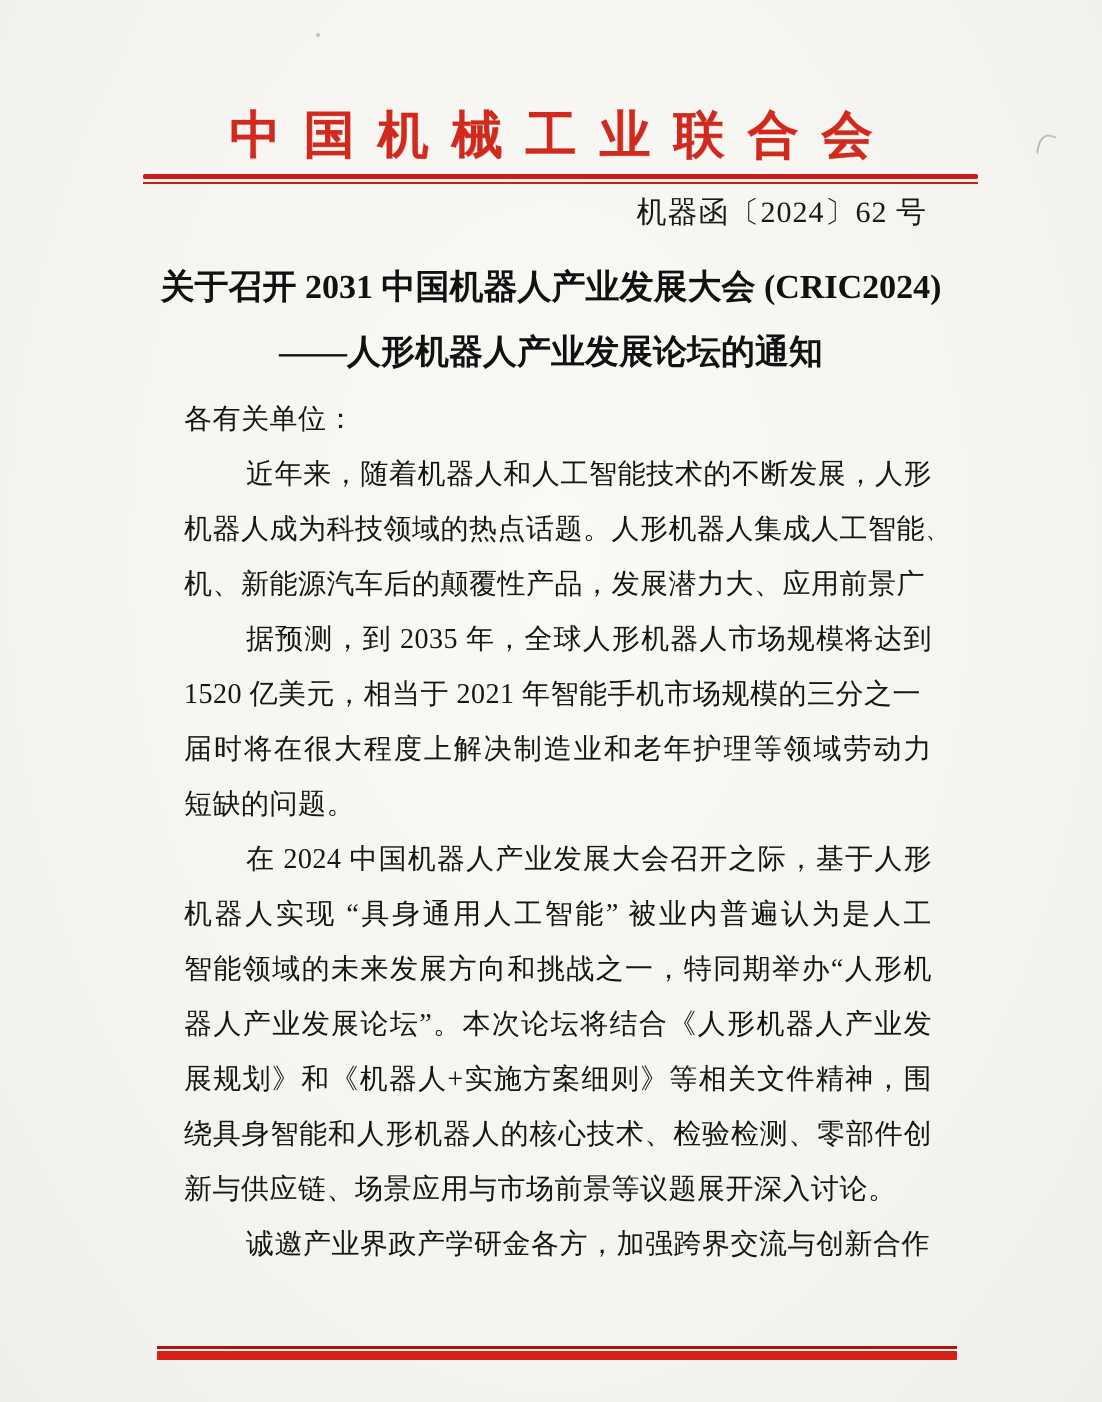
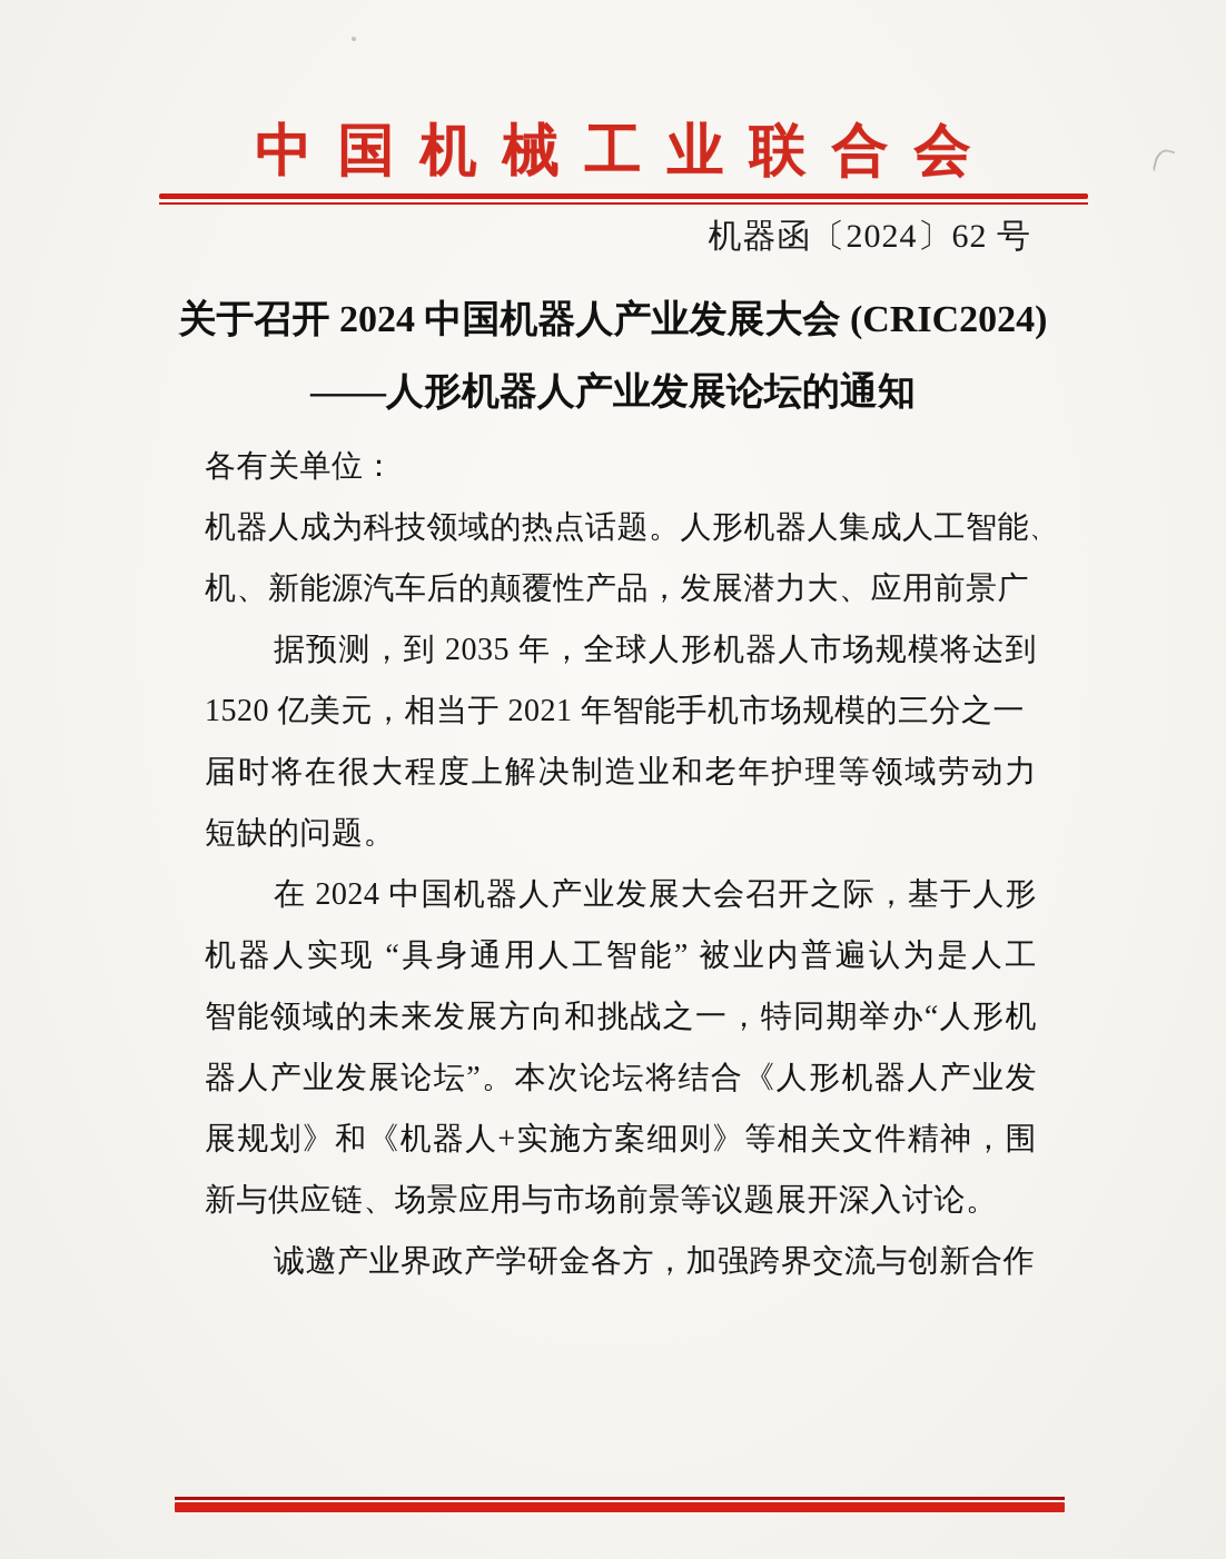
  中国机械工业联合会
  机器函〔2024〕62 号
- 关于召开 2031 中国机器人产业发展大会 (CRIC2024)
+ 关于召开 2024 中国机器人产业发展大会 (CRIC2024)
  ——人形机器人产业发展论坛的通知
  各有关单位：
- 近年来，随着机器人和人工智能技术的不断发展，人形
  机器人成为科技领域的热点话题。人形机器人集成人工智能
  机、新能源汽车后的颠覆性产品，发展潜力大、应用前景广
  据预测，到 2035 年，全球人形机器人市场规模将达到
  1520 亿美元，相当于 2021 年智能手机市场规模的三分之一
  届时将在很大程度上解决制造业和老年护理等领域劳动力
  短缺的问题。
  在 2024 中国机器人产业发展大会召开之际，基于人形
  机器人实现 “具身通用人工智能” 被业内普遍认为是人工
  智能领域的未来发展方向和挑战之一，特同期举办“人形机
  器人产业发展论坛”。本次论坛将结合《人形机器人产业发
  展规划》和《机器人+实施方案细则》等相关文件精神，围
- 绕具身智能和人形机器人的核心技术、检验检测、零部件创
  新与供应链、场景应用与市场前景等议题展开深入讨论。
  诚邀产业界政产学研金各方，加强跨界交流与创新合作
